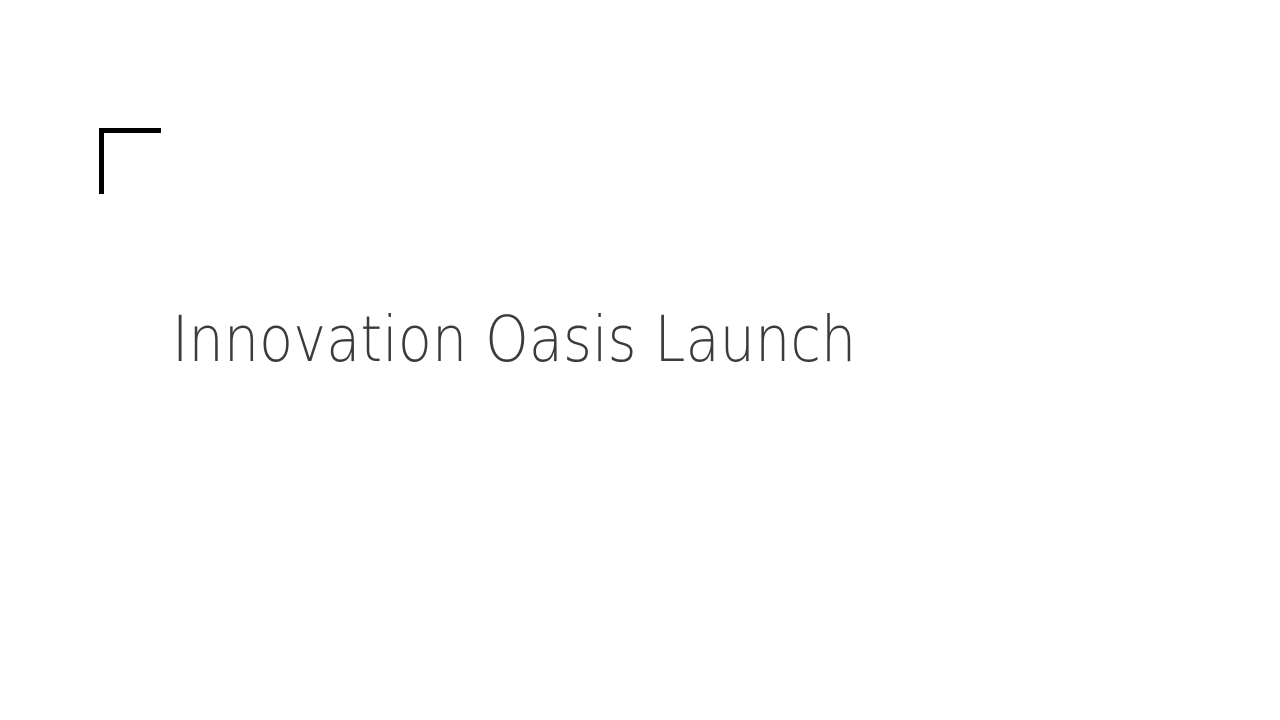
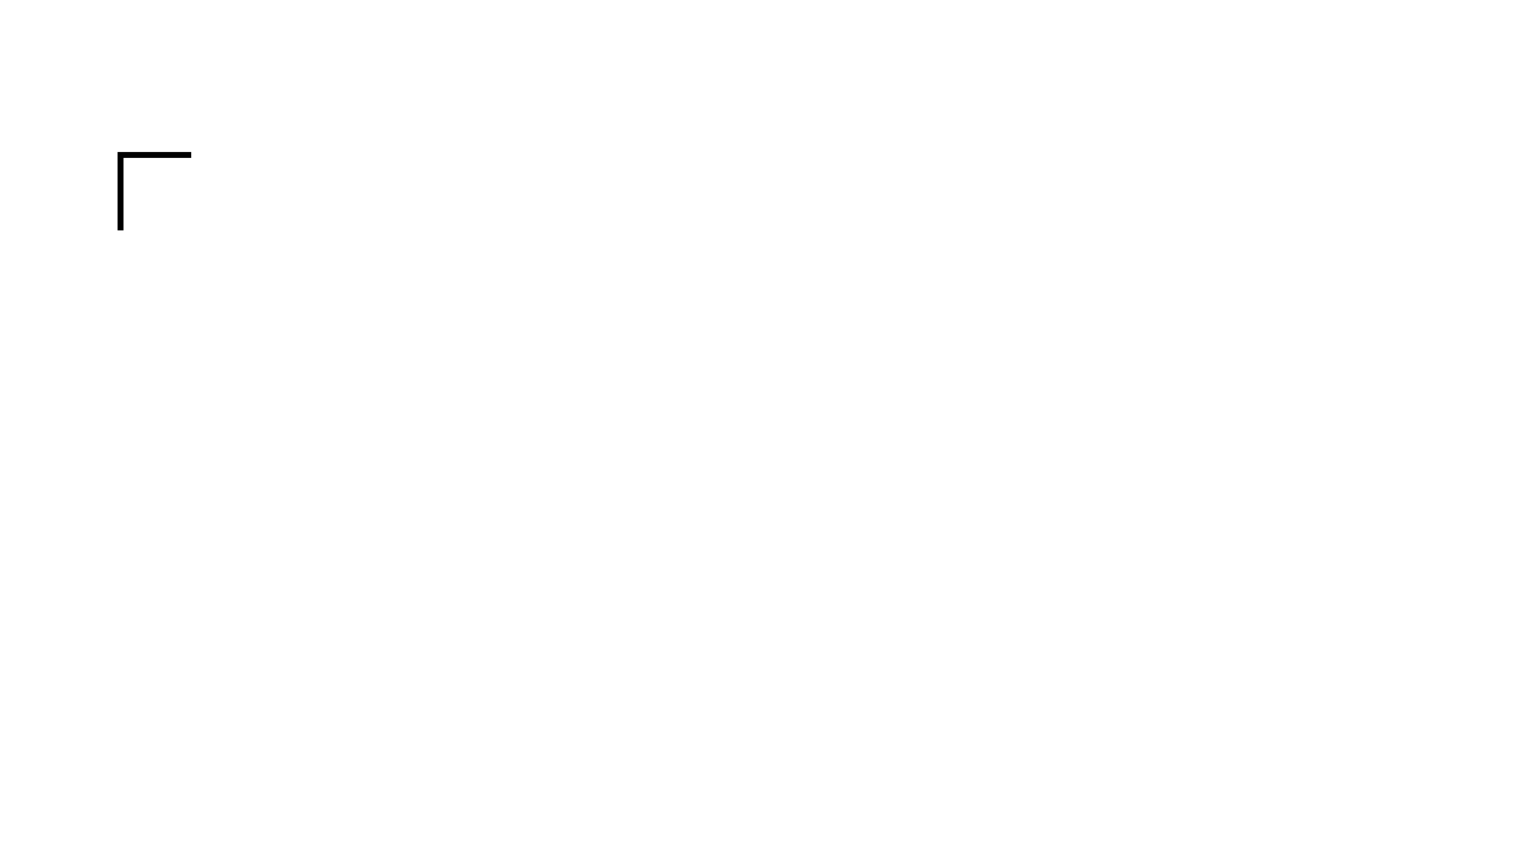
- Innovation Oasis Launch
